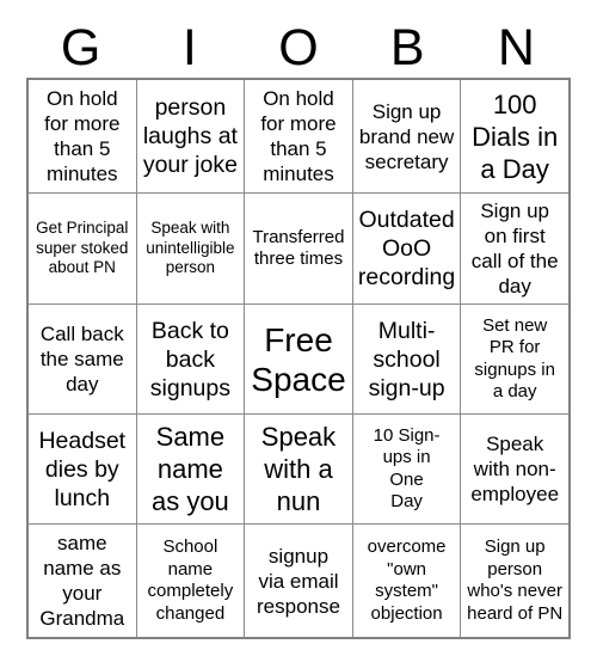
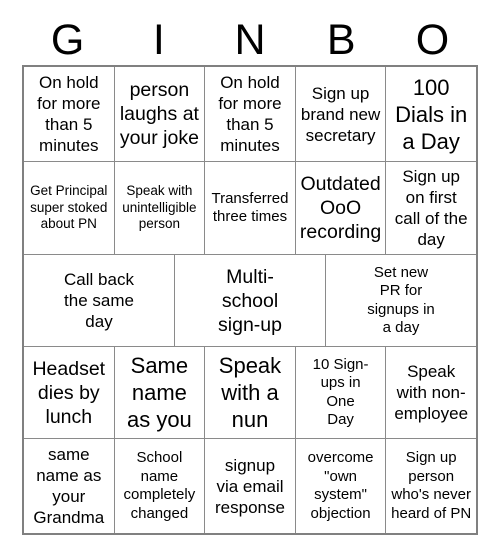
  G
  I
- O
+ N
  B
- N
+ O
  On hold
  for more
  than 5
  minutes
  person
  laughs at
  your joke
  On hold
  for more
  than 5
  minutes
  Sign up
  brand new
  secretary
  100
  Dials in
  a Day
  Get Principal
  super stoked
  about PN
  Speak with
  unintelligible
  person
  Transferred
  three times
  Outdated
  OoO
  recording
  Sign up
  on first
  call of the
  day
  Call back
  the same
  day
- Back to
- back
- signups
- Free
- Space
  Multi-
  school
  sign-up
  Set new
  PR for
  signups in
  a day
  Headset
  dies by
  lunch
  Same
  name
  as you
  Speak
  with a
  nun
  10 Sign-
  ups in
  One
  Day
  Speak
  with non-
  employee
  same
  name as
  your
  Grandma
  School
  name
  completely
  changed
  signup
  via email
  response
  overcome
  "own
  system"
  objection
  Sign up
  person
  who's never
  heard of PN
